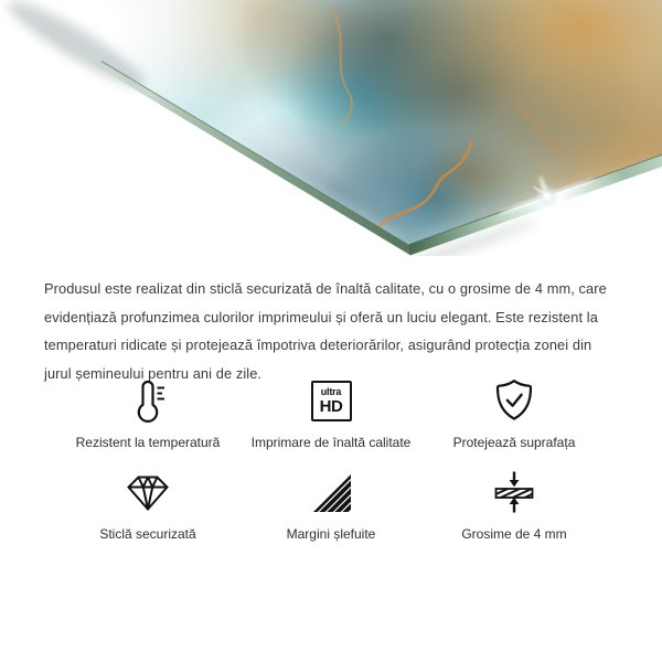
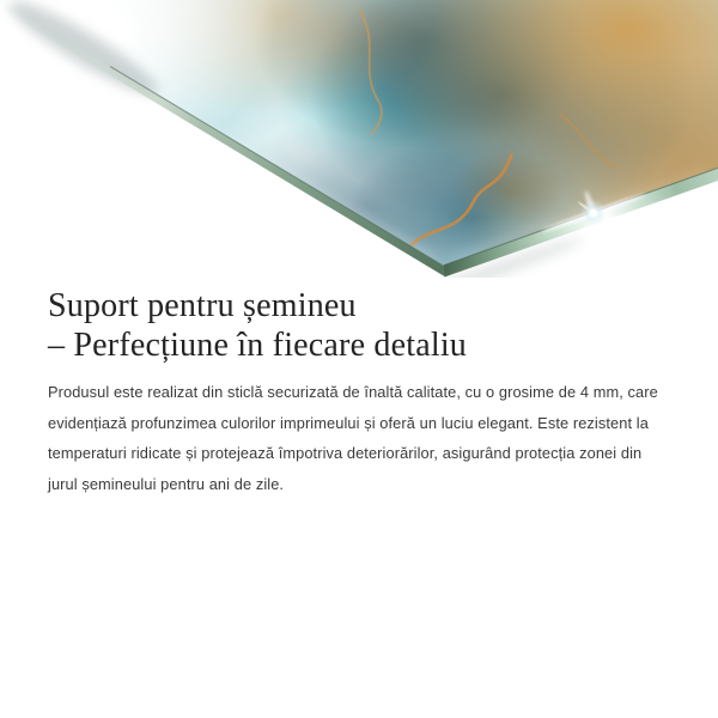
+ Suport pentru șemineu
+ – Perfecțiune în fiecare detaliu
  Produsul este realizat din sticlă securizată de înaltă calitate, cu o grosime de 4 mm, care evidențiază profunzimea culorilor imprimeului și oferă un luciu elegant. Este rezistent la temperaturi ridicate și protejează împotriva deteriorărilor, asigurând protecția zonei din jurul șemineului pentru ani de zile.
- Rezistent la temperatură
- ultra
- HD
- Imprimare de înaltă calitate
- Protejează suprafața
- Sticlă securizată
- Margini șlefuite
- Grosime de 4 mm
